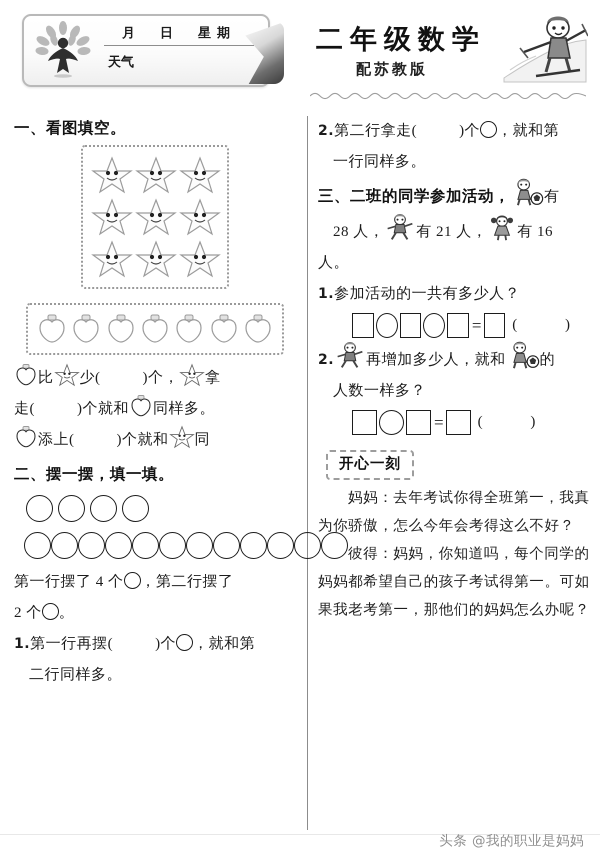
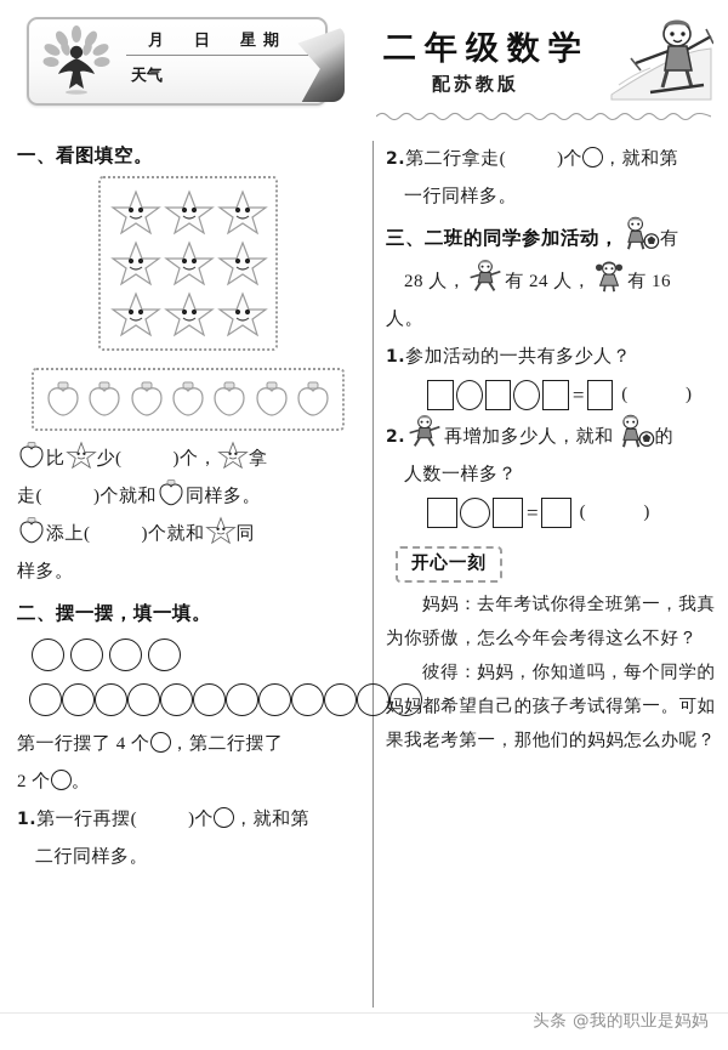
  月 日 星期
  天气
  二年级数学
  配苏教版
  一、看图填空。
  比 少( )个， 拿
  走( )个就和 同样多。
  添上( )个就和 同
+ 样多。
  二、摆一摆，填一填。
  第一行摆了 4 个 ，第二行摆了
  2 个 。
  1.第一行再摆( )个 ，就和第
  二行同样多。
  2.第二行拿走( )个 ，就和第
  一行同样多。
  三、二班的同学参加活动， 有
- 28 人， 有 21 人， 有 16
+ 28 人， 有 24 人， 有 16
  人。
  1.参加活动的一共有多少人？
  =
  ( )
  2. 再增加多少人，就和 的
  人数一样多？
  =
  ( )
  开心一刻
  妈妈：去年考试你得全班第一，我真为你骄傲，怎么今年会考得这么不好？
  彼得：妈妈，你知道吗，每个同学的妈妈都希望自己的孩子考试得第一。可如果我老考第一，那他们的妈妈怎么办呢？
  头条 @我的职业是妈妈
